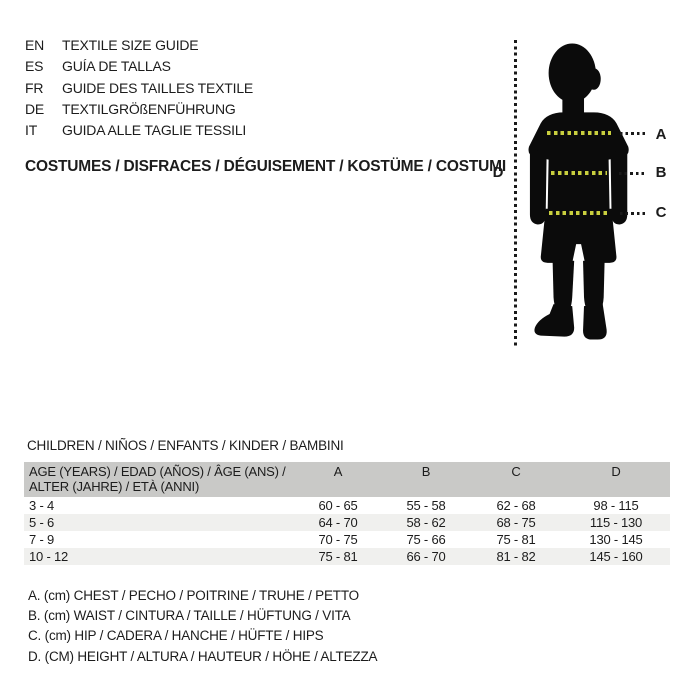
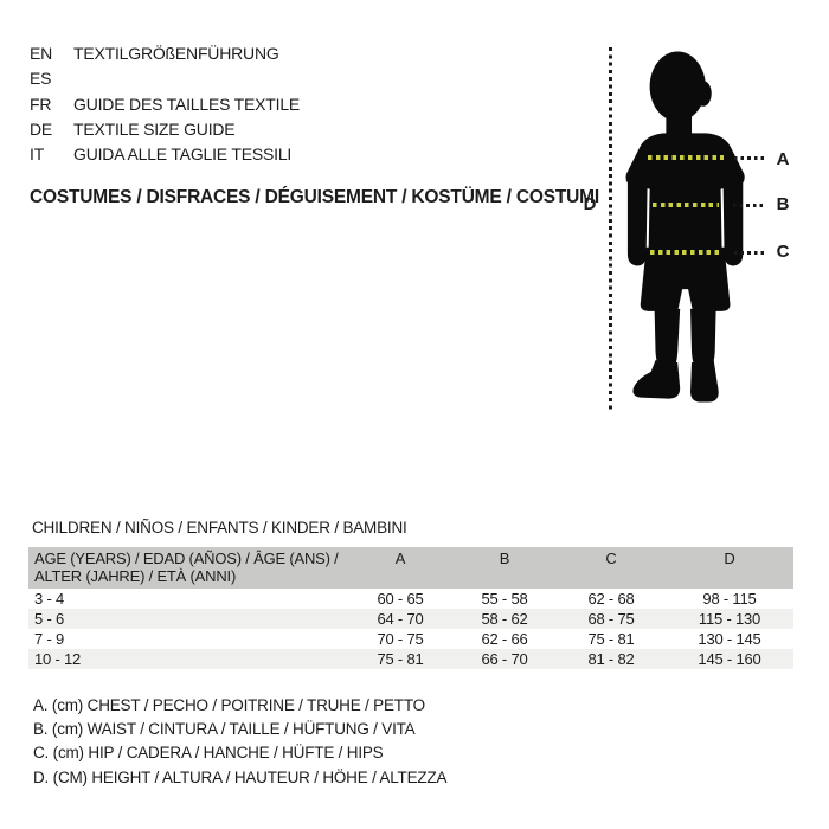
  EN
- TEXTILE SIZE GUIDE
+ TEXTILGRÖßENFÜHRUNG
  ES
- GUÍA DE TALLAS
  FR
  GUIDE DES TAILLES TEXTILE
  DE
- TEXTILGRÖßENFÜHRUNG
+ TEXTILE SIZE GUIDE
  IT
  GUIDA ALLE TAGLIE TESSILI
  COSTUMES / DISFRACES / DÉGUISEMENT / KOSTÜME / COSTUMI
  D
  A
  B
  C
  CHILDREN / NIÑOS / ENFANTS / KINDER / BAMBINI
  AGE (YEARS) / EDAD (AÑOS) / ÂGE (ANS) /
  ALTER (JAHRE) / ETÀ (ANNI)
  A
  B
  C
  D
  3 - 4
  60 - 65
  55 - 58
  62 - 68
  98 - 115
  5 - 6
  64 - 70
  58 - 62
  68 - 75
  115 - 130
  7 - 9
  70 - 75
- 75 - 66
+ 62 - 66
  75 - 81
  130 - 145
  10 - 12
  75 - 81
  66 - 70
  81 - 82
  145 - 160
  A. (cm) CHEST / PECHO / POITRINE / TRUHE / PETTO
  B. (cm) WAIST / CINTURA / TAILLE / HÜFTUNG / VITA
  C. (cm) HIP / CADERA / HANCHE / HÜFTE / HIPS
  D. (CM) HEIGHT / ALTURA / HAUTEUR / HÖHE / ALTEZZA
